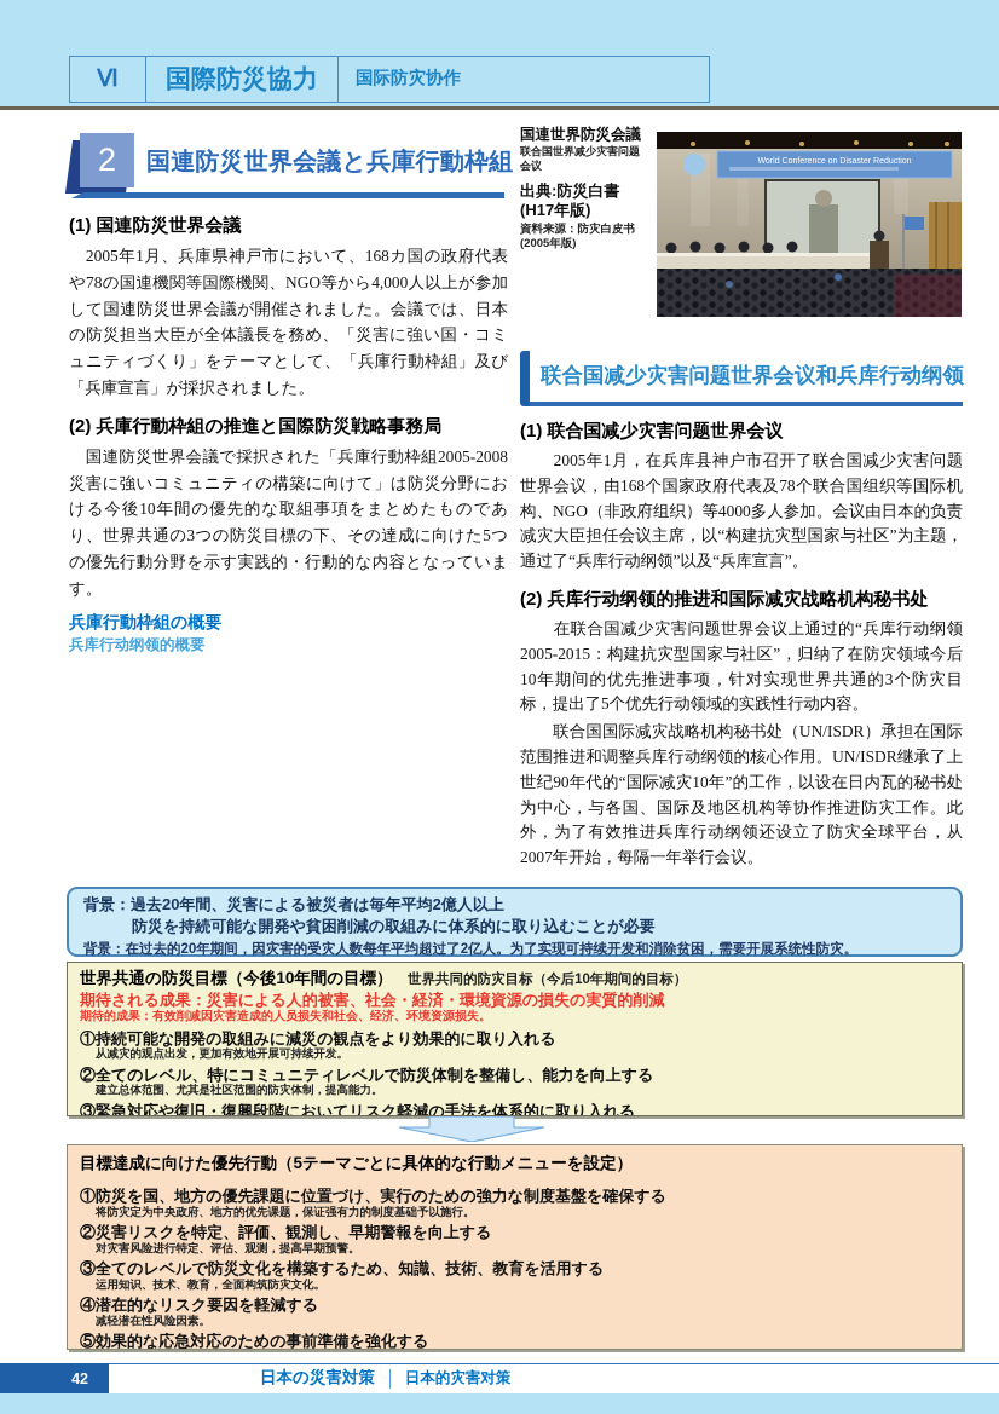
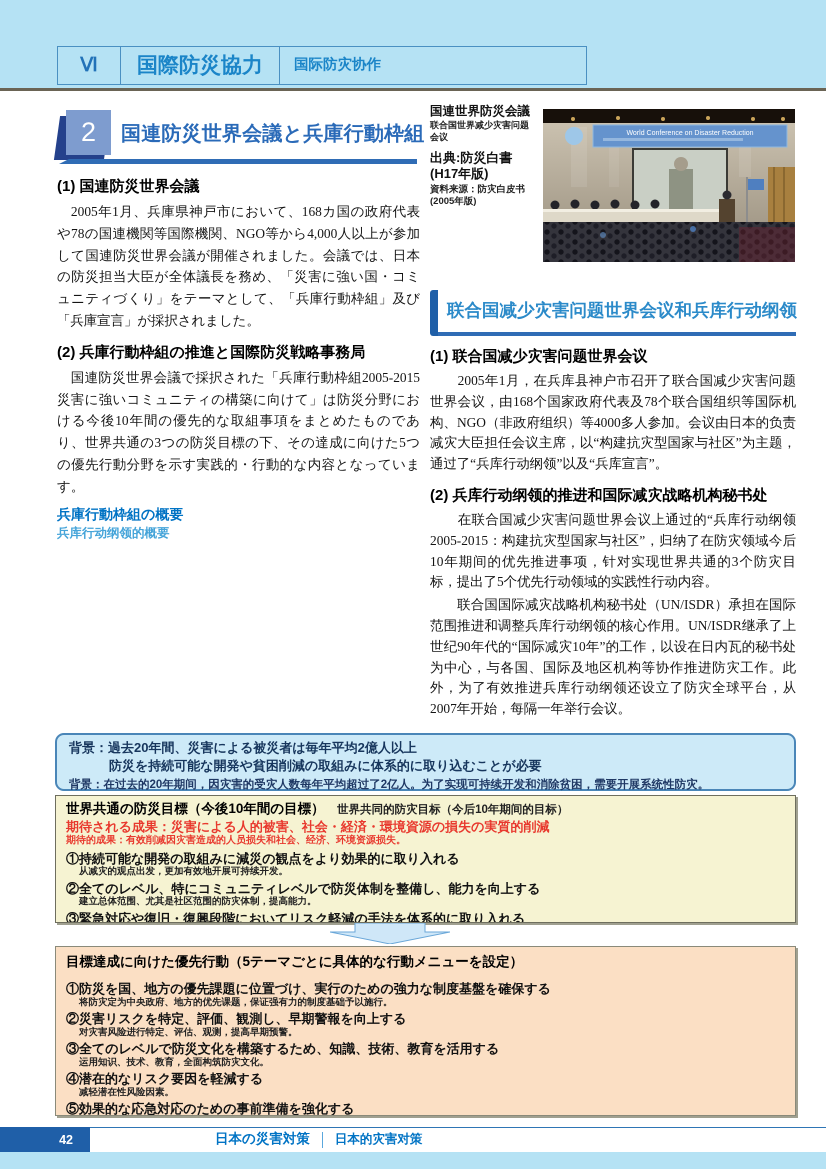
  Ⅵ
  国際防災協力
  国际防灾协作
  2
  国連防災世界会議と兵庫行動枠組
  (1) 国連防災世界会議
  2005年1月、兵庫県神戸市において、168カ国の政府代表や78の国連機関等国際機関、NGO等から4,000人以上が参加して国連防災世界会議が開催されました。会議では、日本の防災担当大臣が全体議長を務め、「災害に強い国・コミュニティづくり」をテーマとして、「兵庫行動枠組」及び「兵庫宣言」が採択されました。
  (2) 兵庫行動枠組の推進と国際防災戦略事務局
- 国連防災世界会議で採択された「兵庫行動枠組2005-2008 災害に強いコミュニティの構築に向けて」は防災分野における今後10年間の優先的な取組事項をまとめたものであり、世界共通の3つの防災目標の下、その達成に向けた5つの優先行動分野を示す実践的・行動的な内容となっています。
+ 国連防災世界会議で採択された「兵庫行動枠組2005-2015 災害に強いコミュニティの構築に向けて」は防災分野における今後10年間の優先的な取組事項をまとめたものであり、世界共通の3つの防災目標の下、その達成に向けた5つの優先行動分野を示す実践的・行動的な内容となっています。
  兵庫行動枠組の概要
  兵库行动纲领的概要
  国連世界防災会議
  联合国世界减少灾害问题会议
  出典:防災白書
  (H17年版)
  資料来源：防灾白皮书
  (2005年版)
  联合国减少灾害问题世界会议和兵库行动纲领
  (1) 联合国减少灾害问题世界会议
  2005年1月，在兵库县神户市召开了联合国减少灾害问题世界会议，由168个国家政府代表及78个联合国组织等国际机构、NGO（非政府组织）等4000多人参加。会议由日本的负责减灾大臣担任会议主席，以“构建抗灾型国家与社区”为主题，通过了“兵库行动纲领”以及“兵库宣言”。
  (2) 兵库行动纲领的推进和国际减灾战略机构秘书处
  在联合国减少灾害问题世界会议上通过的“兵库行动纲领2005-2015：构建抗灾型国家与社区”，归纳了在防灾领域今后10年期间的优先推进事项，针对实现世界共通的3个防灾目标，提出了5个优先行动领域的实践性行动内容。
  联合国国际减灾战略机构秘书处（UN/ISDR）承担在国际范围推进和调整兵库行动纲领的核心作用。UN/ISDR继承了上世纪90年代的“国际减灾10年”的工作，以设在日内瓦的秘书处为中心，与各国、国际及地区机构等协作推进防灾工作。此外，为了有效推进兵库行动纲领还设立了防灾全球平台，从2007年开始，每隔一年举行会议。
  背景：過去20年間、災害による被災者は毎年平均2億人以上
  防災を持続可能な開発や貧困削減の取組みに体系的に取り込むことが必要
  背景：在过去的20年期间，因灾害的受灾人数每年平均超过了2亿人。为了实现可持续开发和消除贫困，需要开展系统性防灾。
  世界共通の防災目標（今後10年間の目標） 世界共同的防灾目标（今后10年期间的目标）
  期待される成果：災害による人的被害、社会・経済・環境資源の損失の実質的削減
  期待的成果：有效削减因灾害造成的人员损失和社会、经济、环境资源损失。
  ①持続可能な開発の取組みに減災の観点をより効果的に取り入れる
  从减灾的观点出发，更加有效地开展可持续开发。
  ②全てのレベル、特にコミュニティレベルで防災体制を整備し、能力を向上する
  建立总体范围、尤其是社区范围的防灾体制，提高能力。
  ③緊急対応や復旧・復興段階においてリスク軽減の手法を体系的に取り入れる
  目標達成に向けた優先行動（5テーマごとに具体的な行動メニューを設定）
  ①防災を国、地方の優先課題に位置づけ、実行のための強力な制度基盤を確保する
  将防灾定为中央政府、地方的优先课题，保证强有力的制度基础予以施行。
  ②災害リスクを特定、評価、観測し、早期警報を向上する
  对灾害风险进行特定、评估、观测，提高早期预警。
  ③全てのレベルで防災文化を構築するため、知識、技術、教育を活用する
  运用知识、技术、教育，全面构筑防灾文化。
  ④潜在的なリスク要因を軽減する
  减轻潜在性风险因素。
  ⑤効果的な応急対応のための事前準備を強化する
  42
  日本の災害対策
  日本的灾害对策
